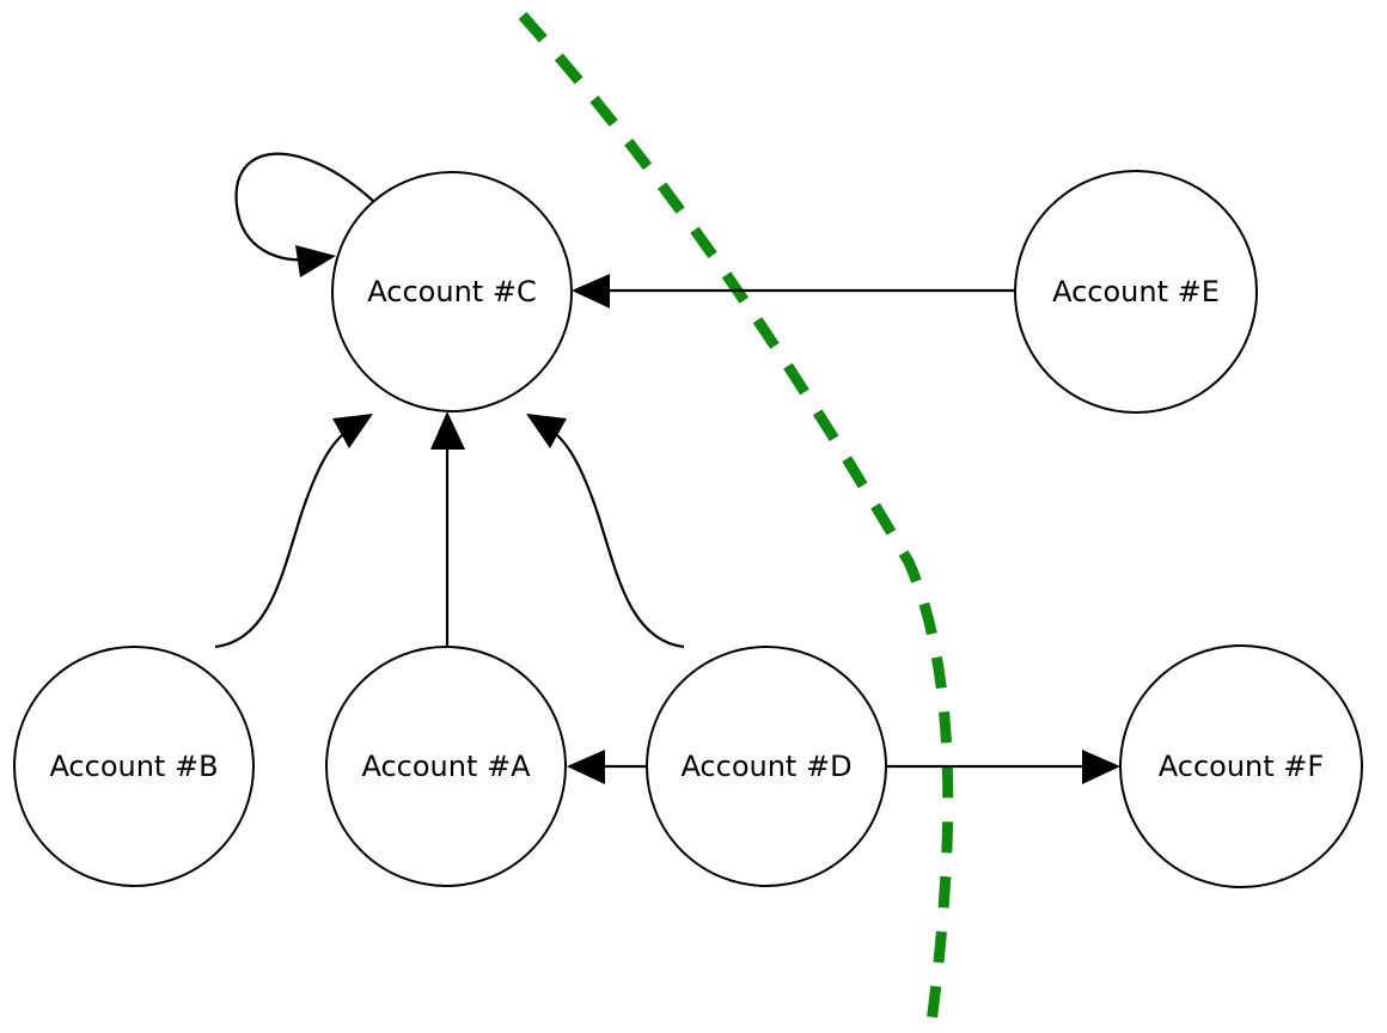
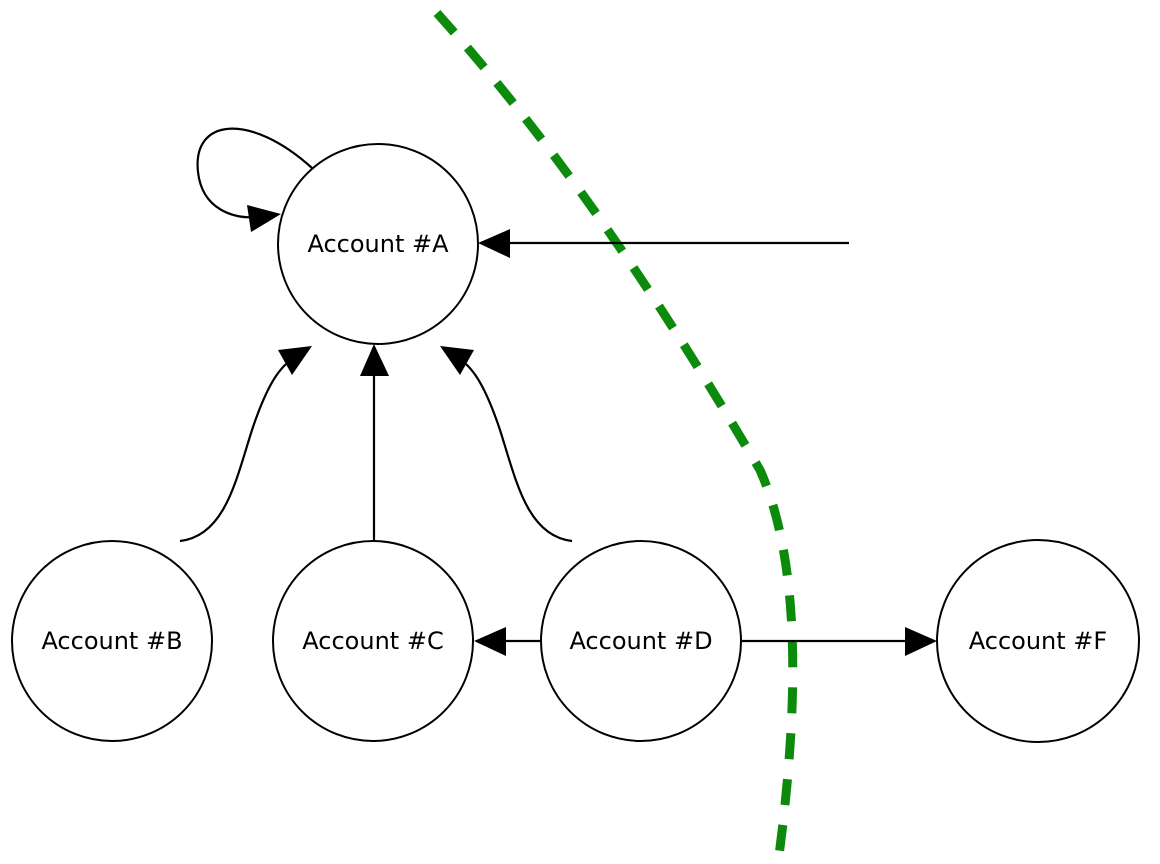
- Account #C
+ Account #A
  Account #B
- Account #A
+ Account #C
  Account #D
- Account #E
  Account #F
